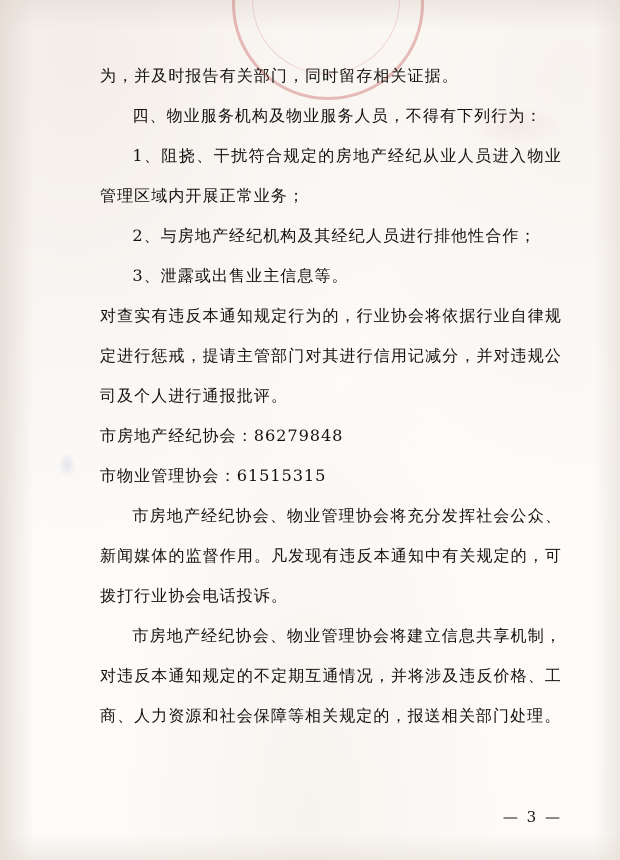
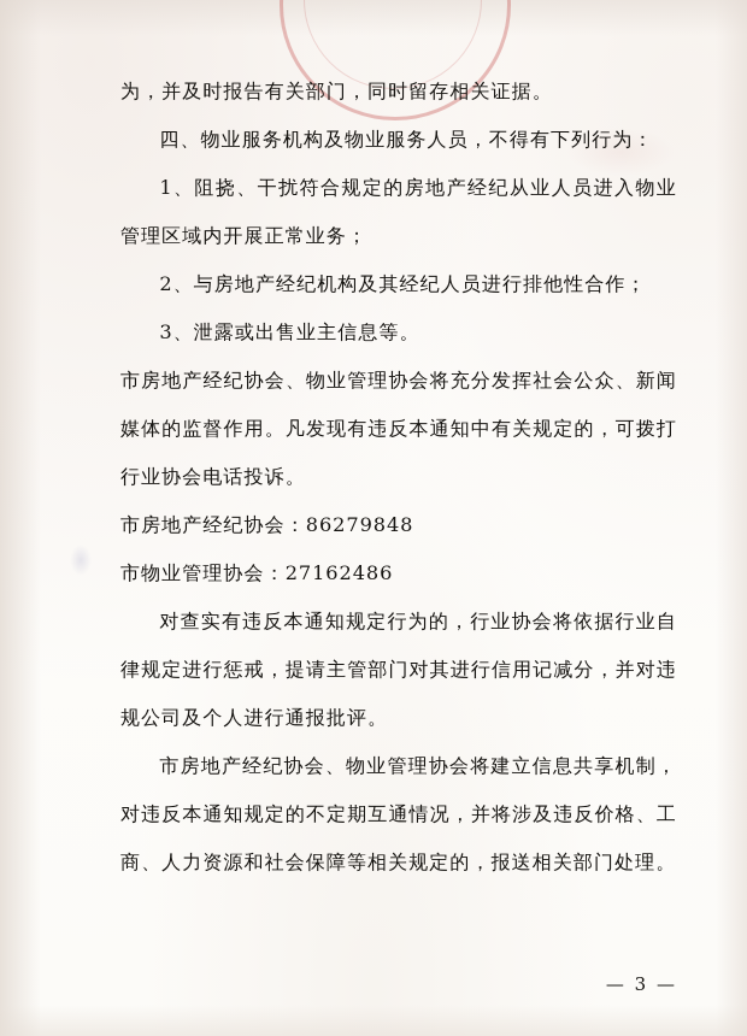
  为，并及时报告有关部门，同时留存相关证据。
  四、物业服务机构及物业服务人员，不得有下列行为：
  1、阻挠、干扰符合规定的房地产经纪从业人员进入物业管理区域内开展正常业务；
  2、与房地产经纪机构及其经纪人员进行排他性合作；
  3、泄露或出售业主信息等。
- 对查实有违反本通知规定行为的，行业协会将依据行业自律规定进行惩戒，提请主管部门对其进行信用记减分，并对违规公司及个人进行通报批评。
+ 市房地产经纪协会、物业管理协会将充分发挥社会公众、新闻媒体的监督作用。凡发现有违反本通知中有关规定的，可拨打行业协会电话投诉。
  市房地产经纪协会：86279848
- 市物业管理协会：61515315
+ 市物业管理协会：27162486
- 市房地产经纪协会、物业管理协会将充分发挥社会公众、新闻媒体的监督作用。凡发现有违反本通知中有关规定的，可拨打行业协会电话投诉。
+ 对查实有违反本通知规定行为的，行业协会将依据行业自律规定进行惩戒，提请主管部门对其进行信用记减分，并对违规公司及个人进行通报批评。
  市房地产经纪协会、物业管理协会将建立信息共享机制，对违反本通知规定的不定期互通情况，并将涉及违反价格、工商、人力资源和社会保障等相关规定的，报送相关部门处理。
  — 3 —
